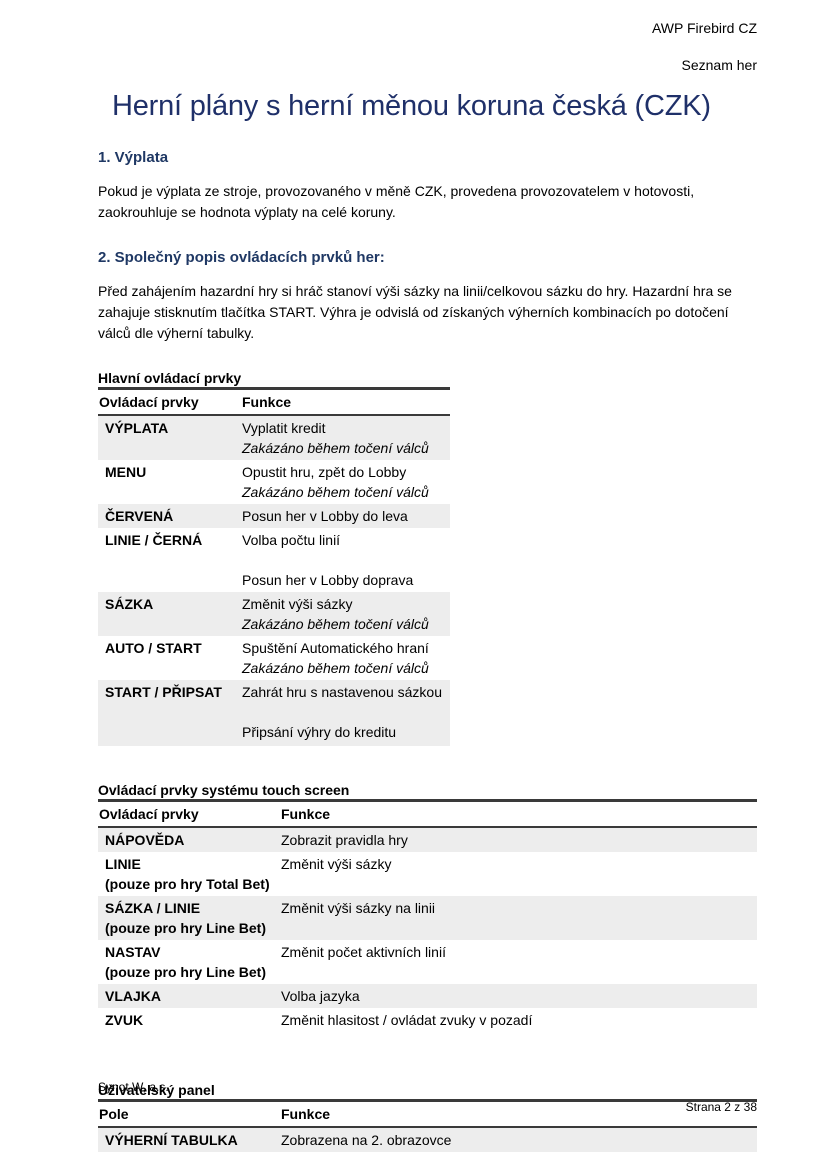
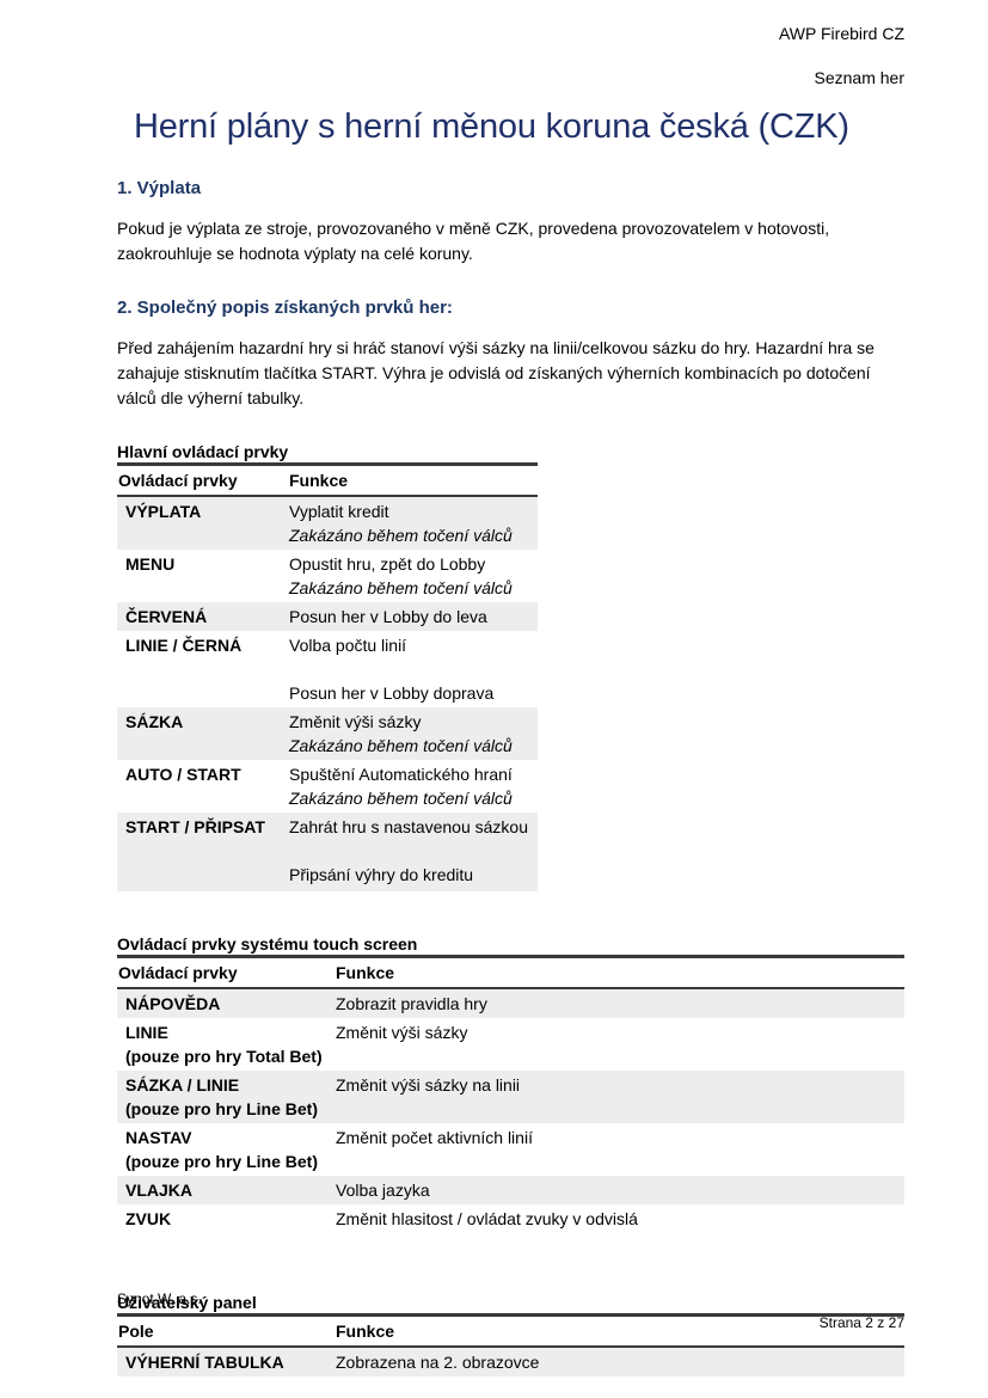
  AWP Firebird CZ
  Seznam her
  Herní plány s herní měnou koruna česká (CZK)
  1. Výplata
  Pokud je výplata ze stroje, provozovaného v měně CZK, provedena provozovatelem v hotovosti, zaokrouhluje se hodnota výplaty na celé koruny.
- 2. Společný popis ovládacích prvků her:
+ 2. Společný popis získaných prvků her:
  Před zahájením hazardní hry si hráč stanoví výši sázky na linii/celkovou sázku do hry. Hazardní hra se zahajuje stisknutím tlačítka START. Výhra je odvislá od získaných výherních kombinacích po dotočení válců dle výherní tabulky.
  Hlavní ovládací prvky
  Ovládací prvky
  Funkce
  VÝPLATA
  Vyplatit kredit
  Zakázáno během točení válců
  MENU
  Opustit hru, zpět do Lobby
  Zakázáno během točení válců
  ČERVENÁ
  Posun her v Lobby do leva
  LINIE / ČERNÁ
  Volba počtu linií
  Posun her v Lobby doprava
  SÁZKA
  Změnit výši sázky
  Zakázáno během točení válců
  AUTO / START
  Spuštění Automatického hraní
  Zakázáno během točení válců
  START / PŘIPSAT
  Zahrát hru s nastavenou sázkou
  Připsání výhry do kreditu
  Ovládací prvky systému touch screen
  Ovládací prvky
  Funkce
  NÁPOVĚDA
  Zobrazit pravidla hry
  LINIE
  (pouze pro hry Total Bet)
  Změnit výši sázky
  SÁZKA / LINIE
  (pouze pro hry Line Bet)
  Změnit výši sázky na linii
  NASTAV
  (pouze pro hry Line Bet)
  Změnit počet aktivních linií
  VLAJKA
  Volba jazyka
  ZVUK
- Změnit hlasitost / ovládat zvuky v pozadí
+ Změnit hlasitost / ovládat zvuky v odvislá
  Uživatelský panel
  Pole
  Funkce
  VÝHERNÍ TABULKA
  Zobrazena na 2. obrazovce
  Synot W, a.s.
- Strana 2 z 38
+ Strana 2 z 27
